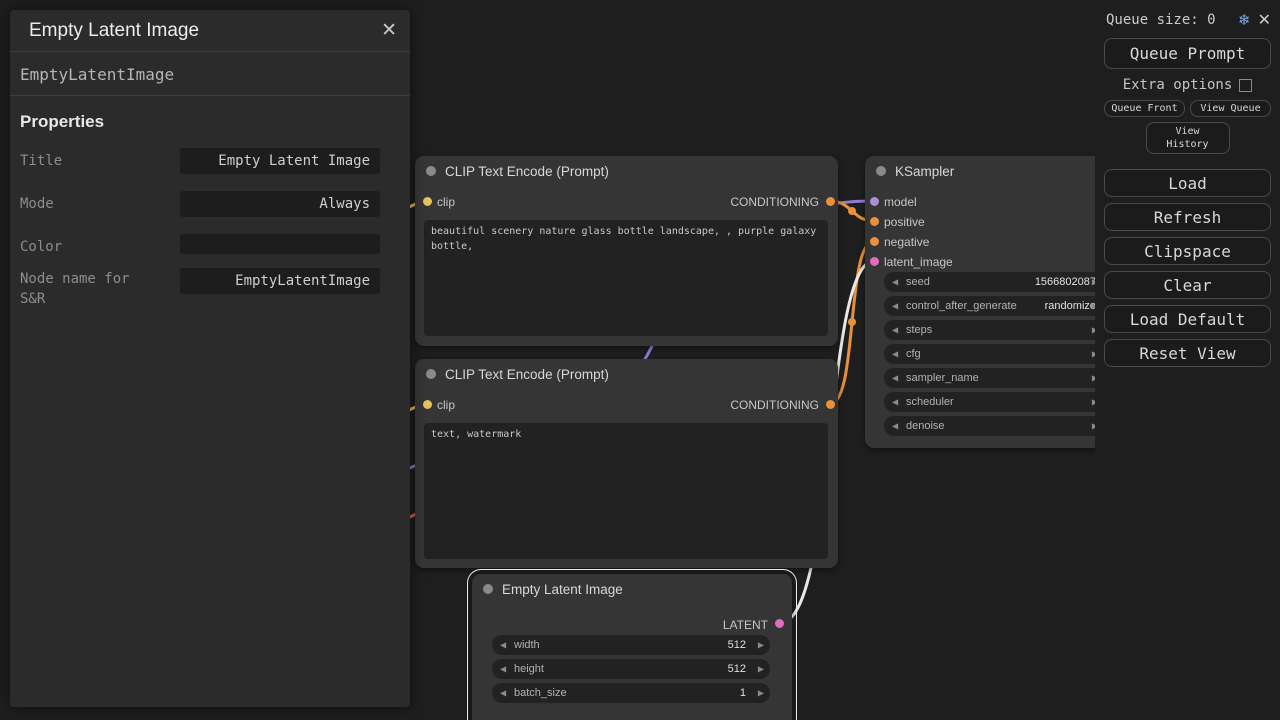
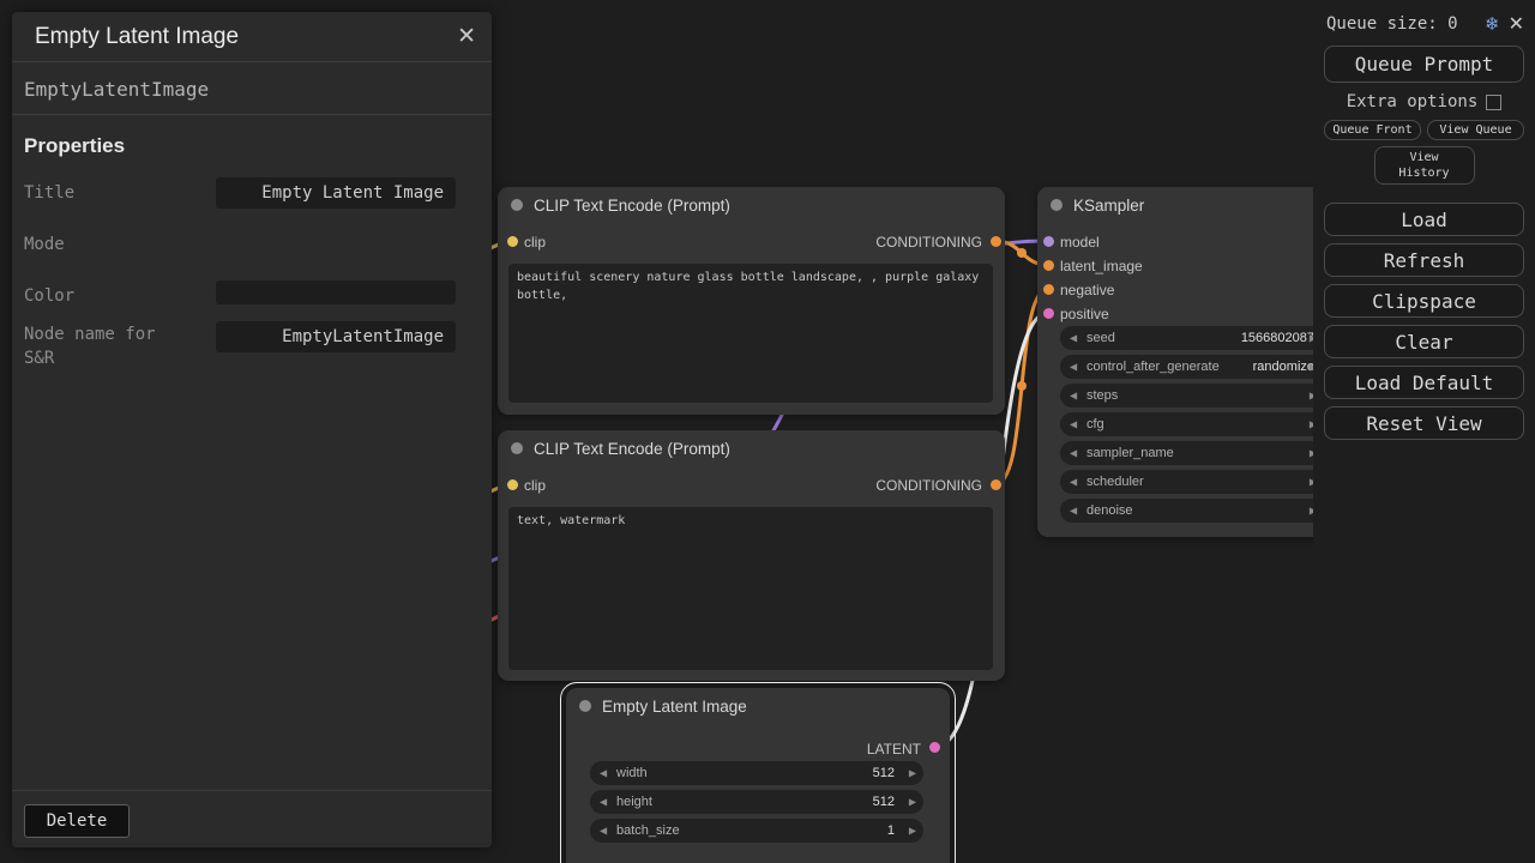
  CLIP Text Encode (Prompt)
  clip
  CONDITIONING
  beautiful scenery nature glass bottle landscape, , purple galaxy bottle,
  CLIP Text Encode (Prompt)
  clip
  CONDITIONING
  text, watermark
  KSampler
  model
- positive
+ latent_image
  negative
- latent_image
+ positive
  ◀
  seed
  1566802087
  ◀
  control_after_generate
  randomize
  ◀
  steps
  ◀
  cfg
  ◀
  sampler_name
  ◀
  scheduler
  ◀
  denoise
  Empty Latent Image
  LATENT
  ◀
  width
  512
  ▶
  ◀
  height
  512
  ▶
  ◀
  batch_size
  1
  ▶
  Empty Latent Image
  ✕
  EmptyLatentImage
  Properties
  Title
  Empty Latent Image
  Mode
- Always
  Color
  Node name for S&R
  EmptyLatentImage
+ Delete
  Queue size: 0
  ❄
  ✕
  Queue Prompt
  Extra options
  Queue Front
  View Queue
  View History
  Load
  Refresh
  Clipspace
  Clear
  Load Default
  Reset View
